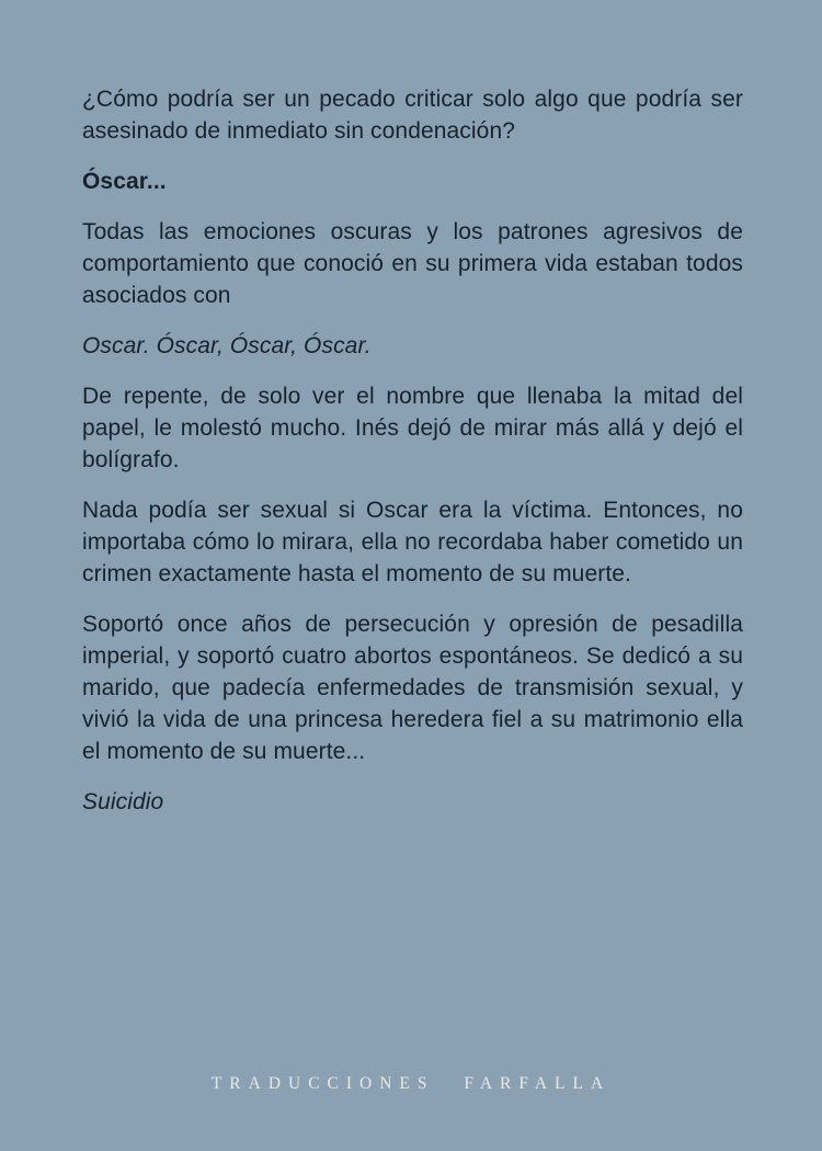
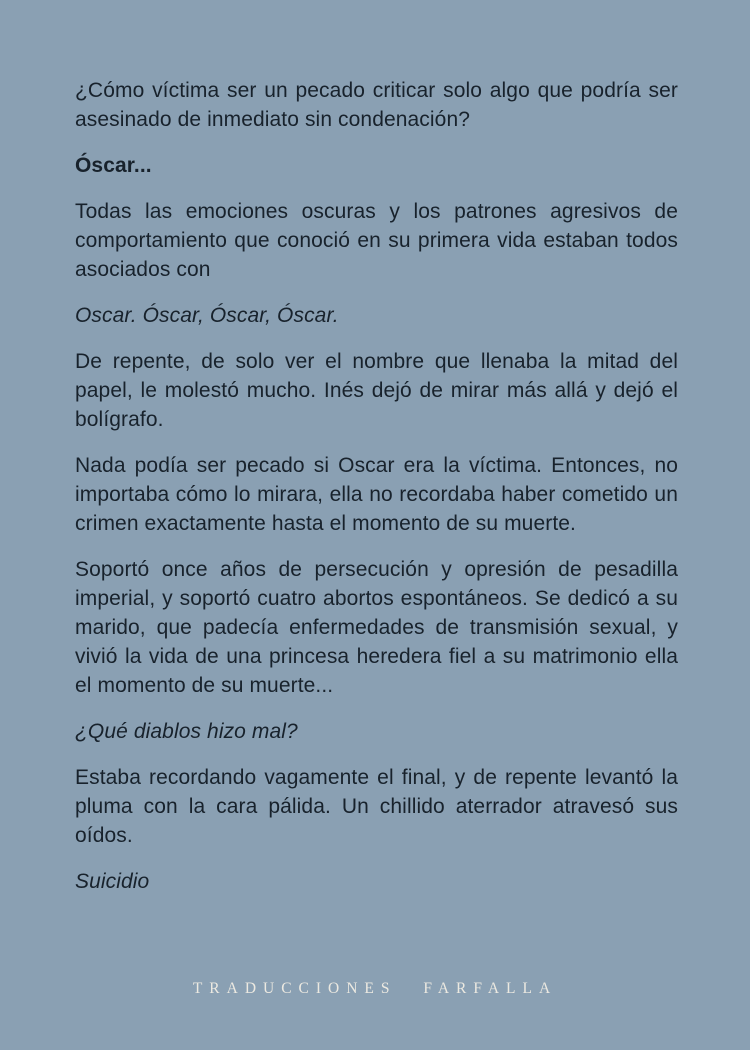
- ¿Cómo podría ser un pecado criticar solo algo que podría ser asesinado de inmediato sin condenación?
+ ¿Cómo víctima ser un pecado criticar solo algo que podría ser asesinado de inmediato sin condenación?
  Óscar...
  Todas las emociones oscuras y los patrones agresivos de comportamiento que conoció en su primera vida estaban todos asociados con
  Oscar. Óscar, Óscar, Óscar.
  De repente, de solo ver el nombre que llenaba la mitad del papel, le molestó mucho. Inés dejó de mirar más allá y dejó el bolígrafo.
- Nada podía ser sexual si Oscar era la víctima. Entonces, no importaba cómo lo mirara, ella no recordaba haber cometido un crimen exactamente hasta el momento de su muerte.
+ Nada podía ser pecado si Oscar era la víctima. Entonces, no importaba cómo lo mirara, ella no recordaba haber cometido un crimen exactamente hasta el momento de su muerte.
  Soportó once años de persecución y opresión de pesadilla imperial, y soportó cuatro abortos espontáneos. Se dedicó a su marido, que padecía enfermedades de transmisión sexual, y vivió la vida de una princesa heredera fiel a su matrimonio ella el momento de su muerte...
+ ¿Qué diablos hizo mal?
+ Estaba recordando vagamente el final, y de repente levantó la pluma con la cara pálida. Un chillido aterrador atravesó sus oídos.
  Suicidio
  TRADUCCIONES FARFALLA
